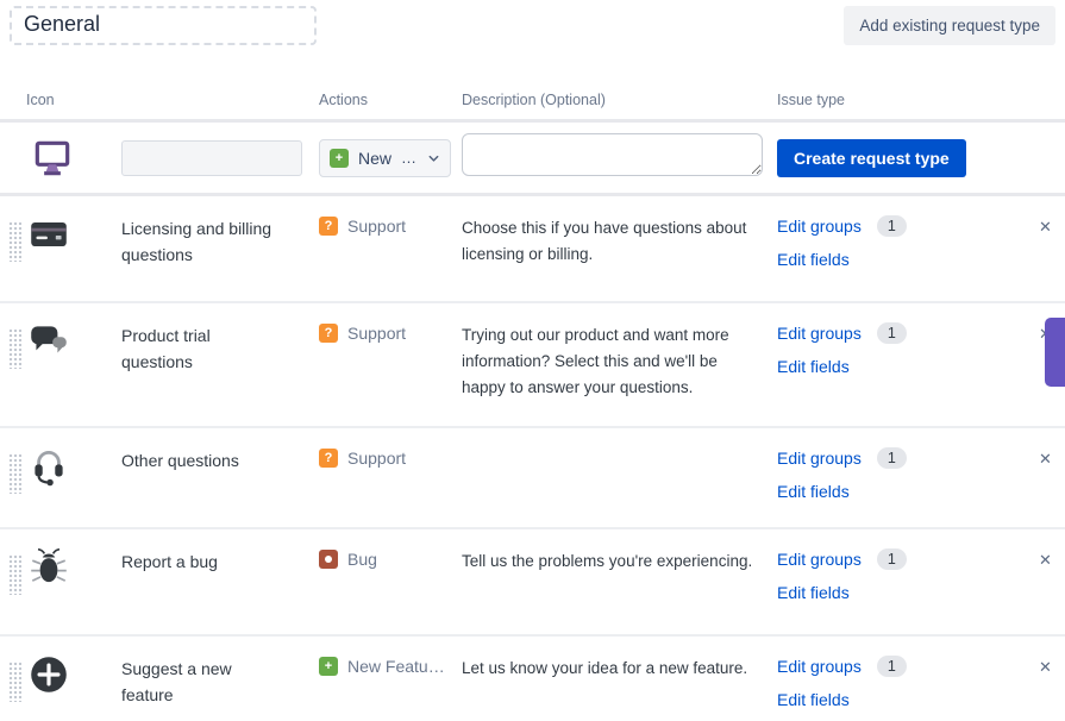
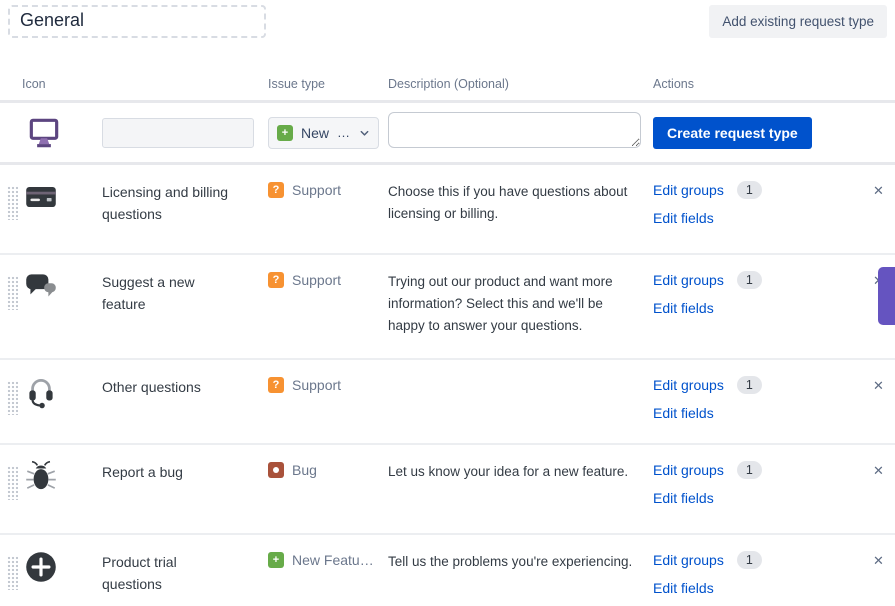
  General
  Add existing request type
  Icon
- Actions
+ Issue type
  Description (Optional)
- Issue type
+ Actions
  +
  New
  …
  Create request type
  Licensing and billing questions
  ?
  Support
  Choose this if you have questions about licensing or billing.
  Edit groups
  1
  Edit fields
  ✕
- Product trial questions
+ Suggest a new feature
  ?
  Support
  Trying out our product and want more information? Select this and we'll be happy to answer your questions.
  Edit groups
  1
  Edit fields
  Other questions
  ?
  Support
  Edit groups
  1
  Edit fields
  ✕
  Report a bug
  Bug
- Tell us the problems you're experiencing.
+ Let us know your idea for a new feature.
  Edit groups
  1
  Edit fields
  ✕
- Suggest a new feature
+ Product trial questions
  +
  New Featu…
- Let us know your idea for a new feature.
+ Tell us the problems you're experiencing.
  Edit groups
  1
  Edit fields
  ✕
